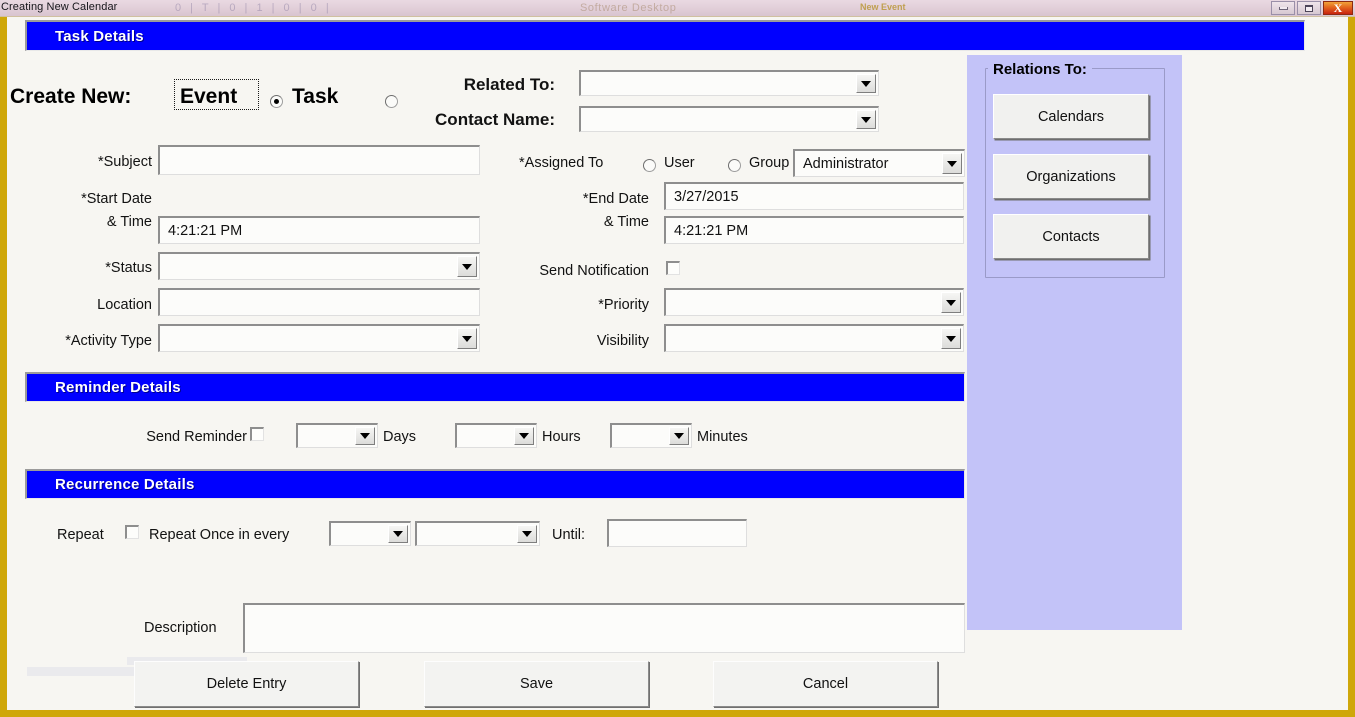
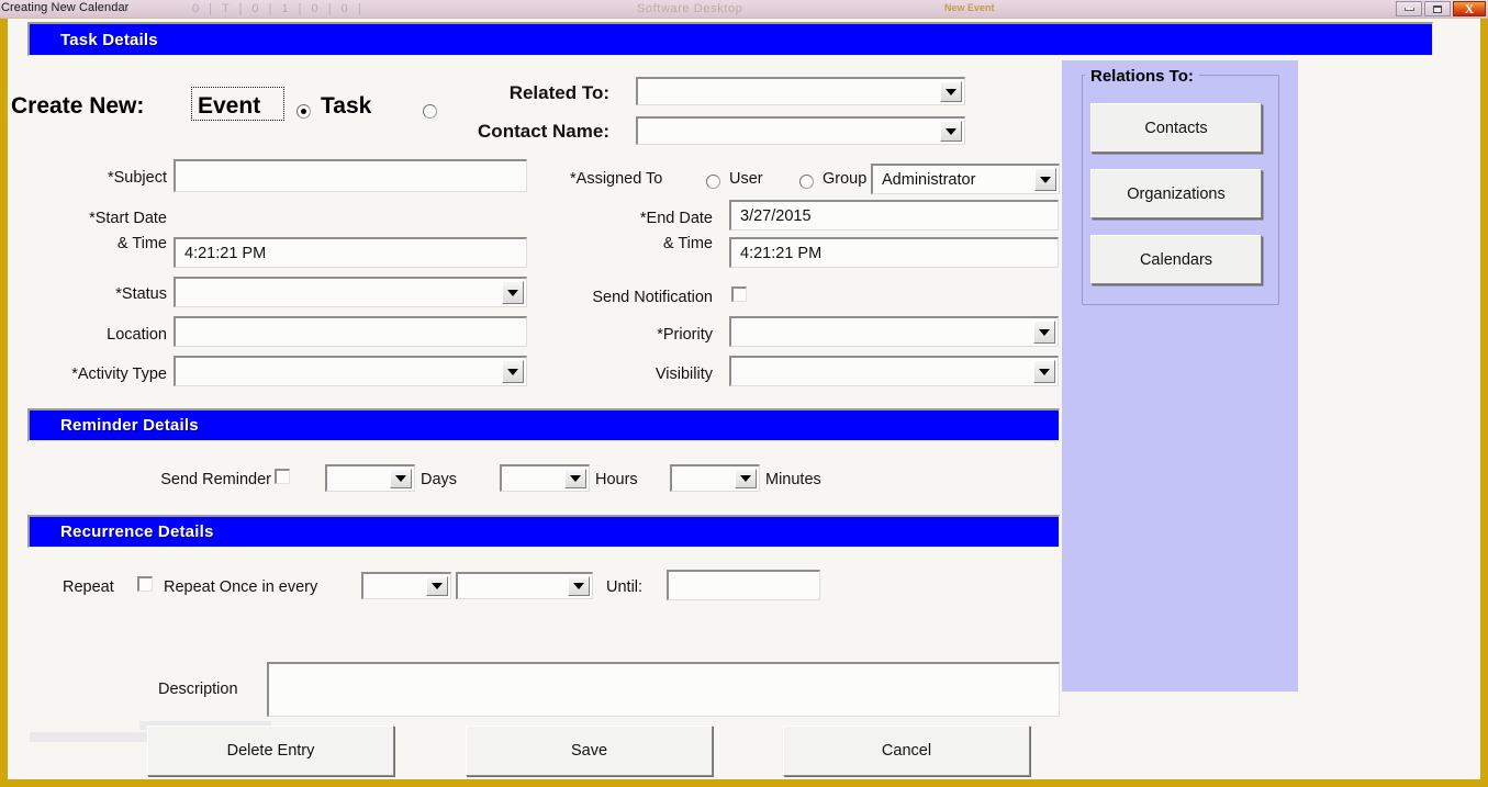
  Creating New Calendar
  0 | T | 0 | 1 | 0 | 0 |
  Software Desktop
  New Event
  X
  Task Details
  Create New:
  Event
  Task
  Related To:
  Contact Name:
  *Subject
  *Start Date
  & Time
  4:21:21 PM
  *Status
  Location
  *Activity Type
  *Assigned To
  User
  Group
  Administrator
  *End Date
  & Time
  3/27/2015
  4:21:21 PM
  Send Notification
  *Priority
  Visibility
  Relations To:
- Calendars
+ Contacts
  Organizations
- Contacts
+ Calendars
  Reminder Details
  Send Reminder
  Days
  Hours
  Minutes
  Recurrence Details
  Repeat
  Repeat Once in every
  Until:
  Description
  Delete Entry
  Save
  Cancel
